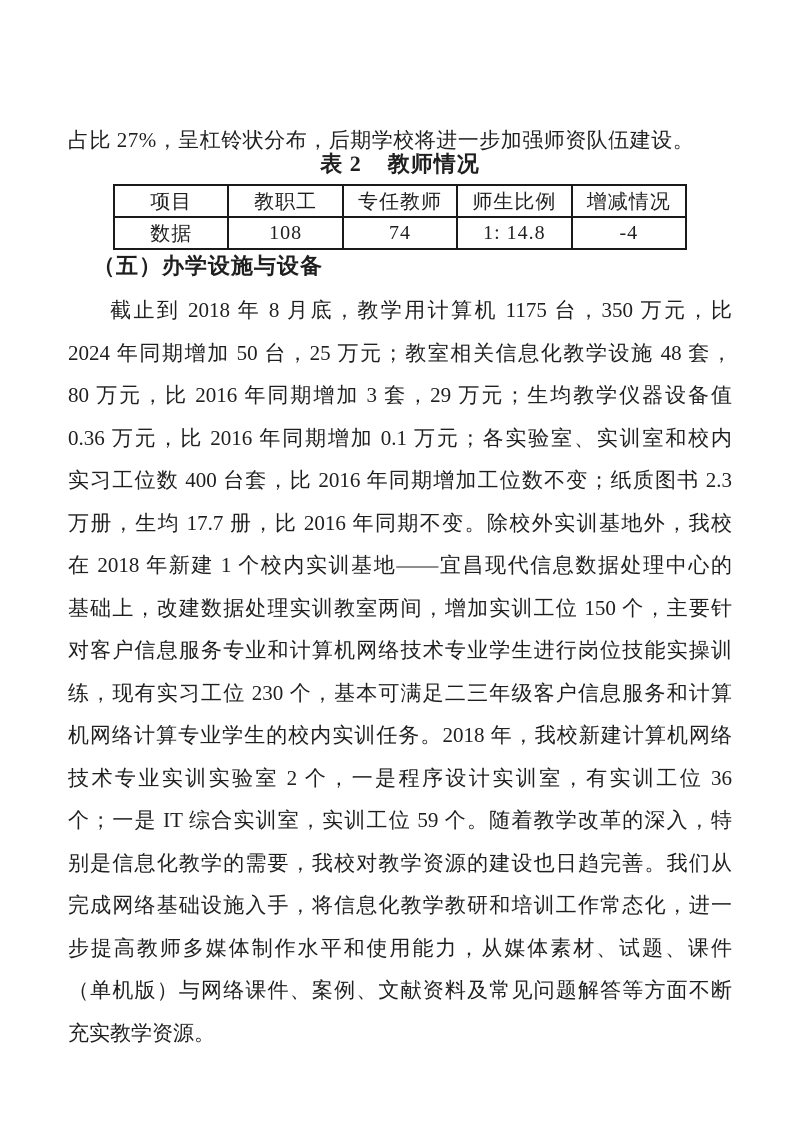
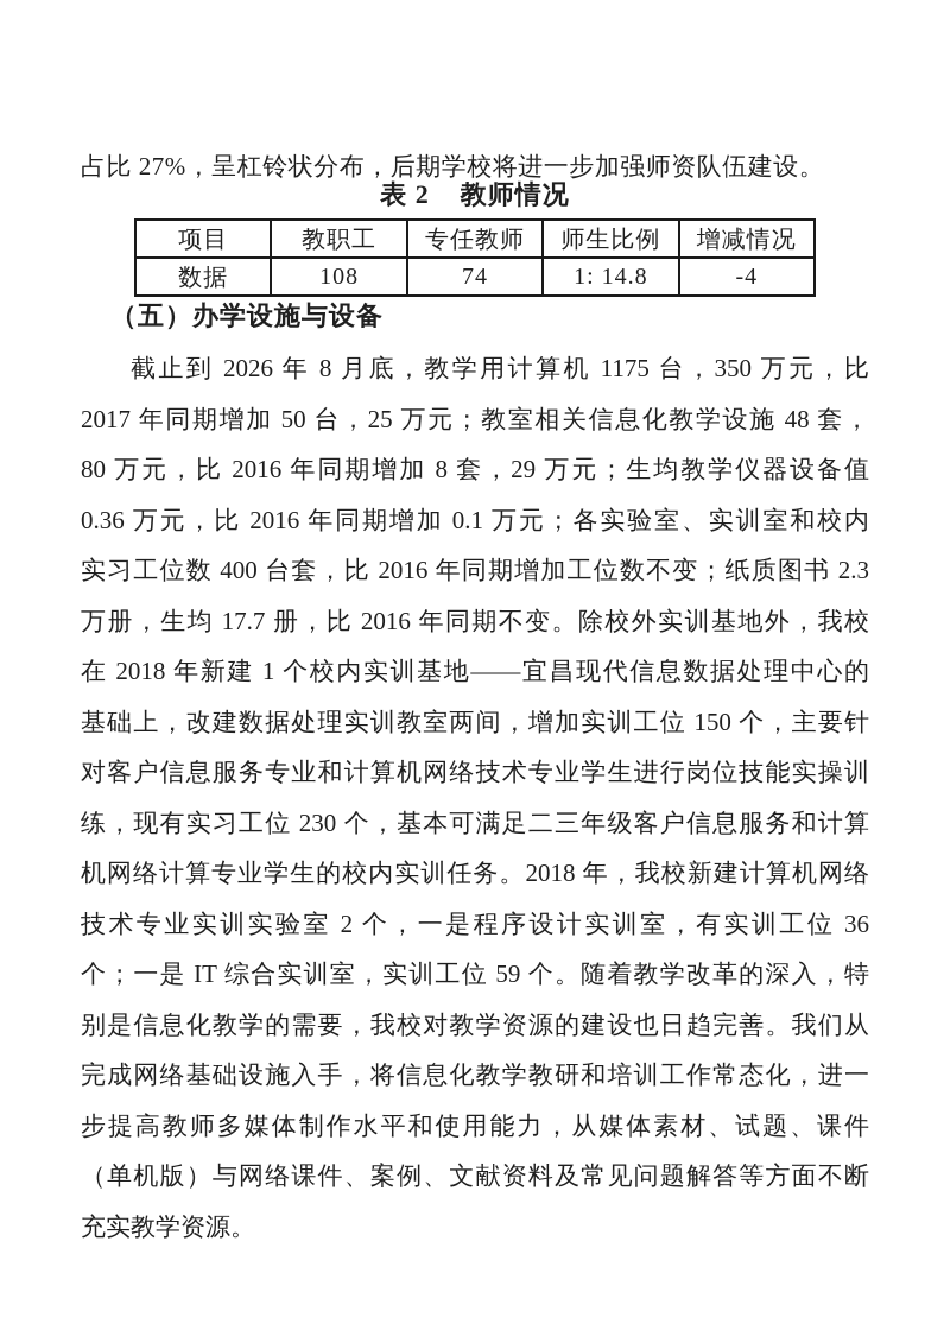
  占比 27%，呈杠铃状分布，后期学校将进一步加强师资队伍建设。
  表 2 教师情况
  项目	教职工	专任教师	师生比例	增减情况
  数据	108	74	1: 14.8	-4
  （五）办学设施与设备
- 截止到 2018 年 8 月底，教学用计算机 1175 台，350 万元，比
+ 截止到 2026 年 8 月底，教学用计算机 1175 台，350 万元，比
- 2024 年同期增加 50 台，25 万元；教室相关信息化教学设施 48 套，
+ 2017 年同期增加 50 台，25 万元；教室相关信息化教学设施 48 套，
- 80 万元，比 2016 年同期增加 3 套，29 万元；生均教学仪器设备值
+ 80 万元，比 2016 年同期增加 8 套，29 万元；生均教学仪器设备值
  0.36 万元，比 2016 年同期增加 0.1 万元；各实验室、实训室和校内
  实习工位数 400 台套，比 2016 年同期增加工位数不变；纸质图书 2.3
  万册，生均 17.7 册，比 2016 年同期不变。除校外实训基地外，我校
  在 2018 年新建 1 个校内实训基地——宜昌现代信息数据处理中心的
  基础上，改建数据处理实训教室两间，增加实训工位 150 个，主要针
  对客户信息服务专业和计算机网络技术专业学生进行岗位技能实操训
  练，现有实习工位 230 个，基本可满足二三年级客户信息服务和计算
  机网络计算专业学生的校内实训任务。2018 年，我校新建计算机网络
  技术专业实训实验室 2 个，一是程序设计实训室，有实训工位 36
  个；一是 IT 综合实训室，实训工位 59 个。随着教学改革的深入，特
  别是信息化教学的需要，我校对教学资源的建设也日趋完善。我们从
  完成网络基础设施入手，将信息化教学教研和培训工作常态化，进一
  步提高教师多媒体制作水平和使用能力，从媒体素材、试题、课件
  （单机版）与网络课件、案例、文献资料及常见问题解答等方面不断
  充实教学资源。
